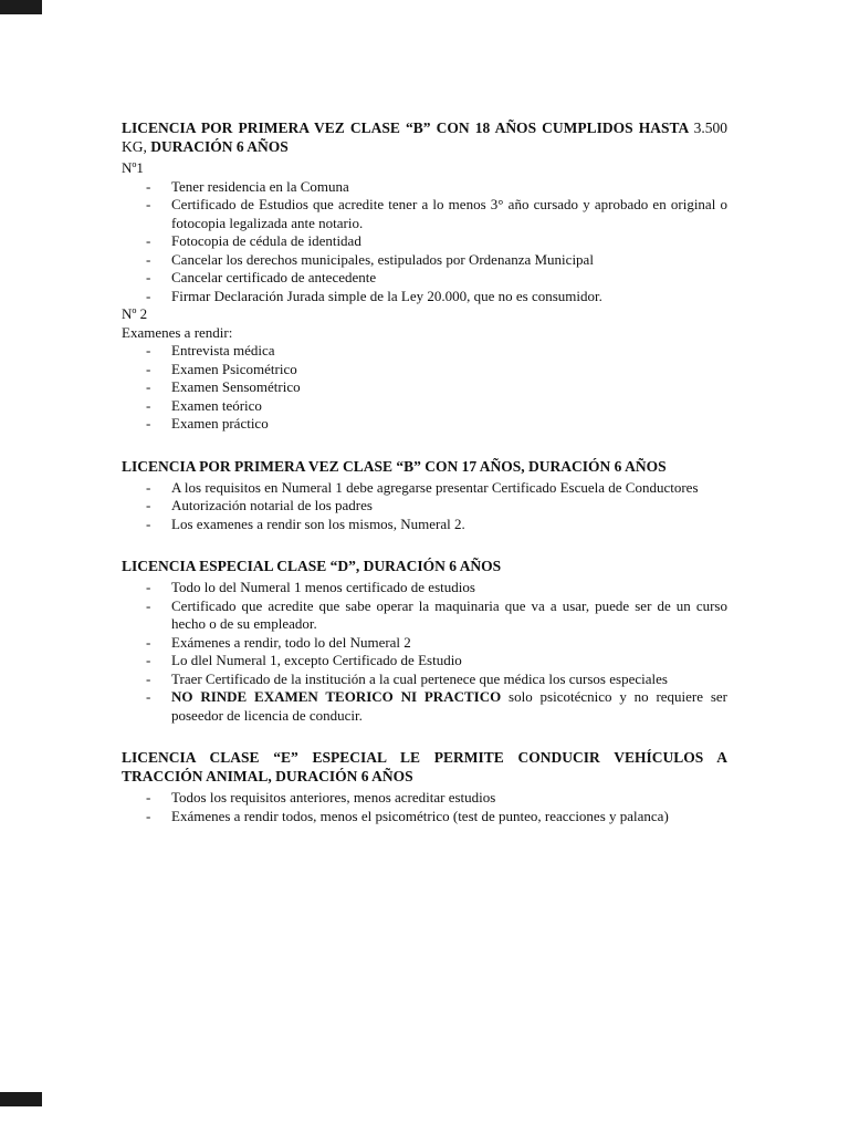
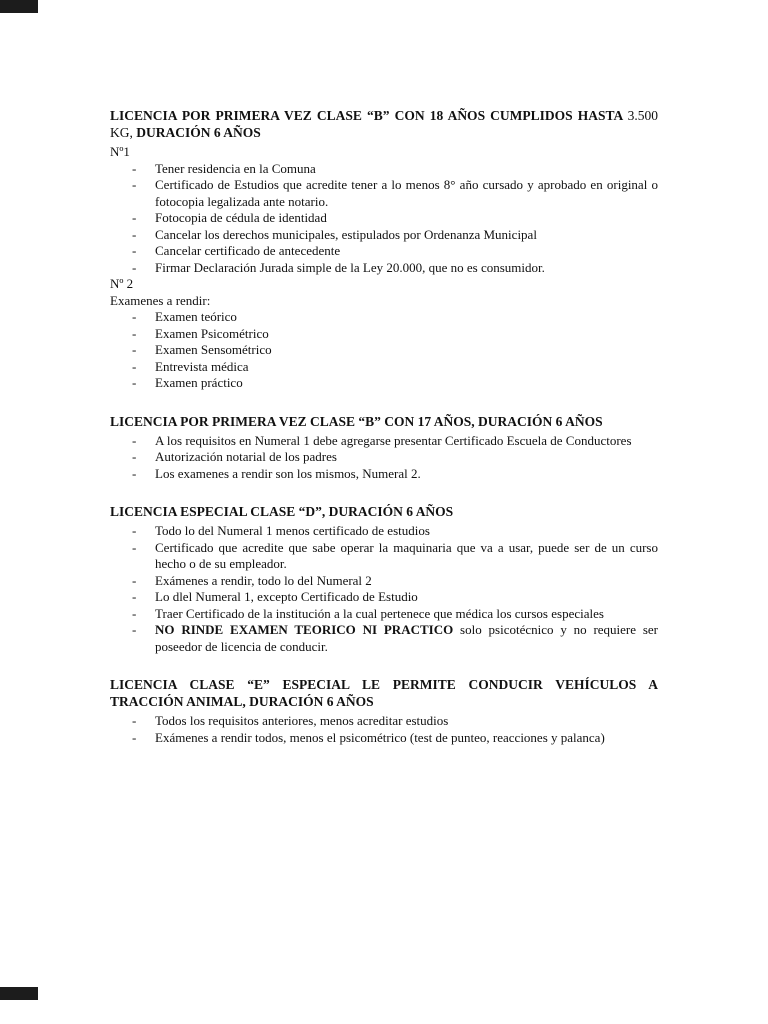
  LICENCIA POR PRIMERA VEZ CLASE “B” CON 18 AÑOS CUMPLIDOS HASTA 3.500 KG, DURACIÓN 6 AÑOS
  Nº1
  -
  Tener residencia en la Comuna
  -
- Certificado de Estudios que acredite tener a lo menos 3° año cursado y aprobado en original o fotocopia legalizada ante notario.
+ Certificado de Estudios que acredite tener a lo menos 8° año cursado y aprobado en original o fotocopia legalizada ante notario.
  -
  Fotocopia de cédula de identidad
  -
  Cancelar los derechos municipales, estipulados por Ordenanza Municipal
  -
  Cancelar certificado de antecedente
  -
  Firmar Declaración Jurada simple de la Ley 20.000, que no es consumidor.
  Nº 2
  Examenes a rendir:
  -
- Entrevista médica
+ Examen teórico
  -
  Examen Psicométrico
  -
  Examen Sensométrico
  -
- Examen teórico
+ Entrevista médica
  -
  Examen práctico
  LICENCIA POR PRIMERA VEZ CLASE “B” CON 17 AÑOS, DURACIÓN 6 AÑOS
  -
  A los requisitos en Numeral 1 debe agregarse presentar Certificado Escuela de Conductores
  -
  Autorización notarial de los padres
  -
  Los examenes a rendir son los mismos, Numeral 2.
  LICENCIA ESPECIAL CLASE “D”, DURACIÓN 6 AÑOS
  -
  Todo lo del Numeral 1 menos certificado de estudios
  -
  Certificado que acredite que sabe operar la maquinaria que va a usar, puede ser de un curso hecho o de su empleador.
  -
  Exámenes a rendir, todo lo del Numeral 2
  -
  Lo dlel Numeral 1, excepto Certificado de Estudio
  -
  Traer Certificado de la institución a la cual pertenece que médica los cursos especiales
  -
  NO RINDE EXAMEN TEORICO NI PRACTICO solo psicotécnico y no requiere ser poseedor de licencia de conducir.
  LICENCIA CLASE “E” ESPECIAL LE PERMITE CONDUCIR VEHÍCULOS A TRACCIÓN ANIMAL, DURACIÓN 6 AÑOS
  -
  Todos los requisitos anteriores, menos acreditar estudios
  -
  Exámenes a rendir todos, menos el psicométrico (test de punteo, reacciones y palanca)
